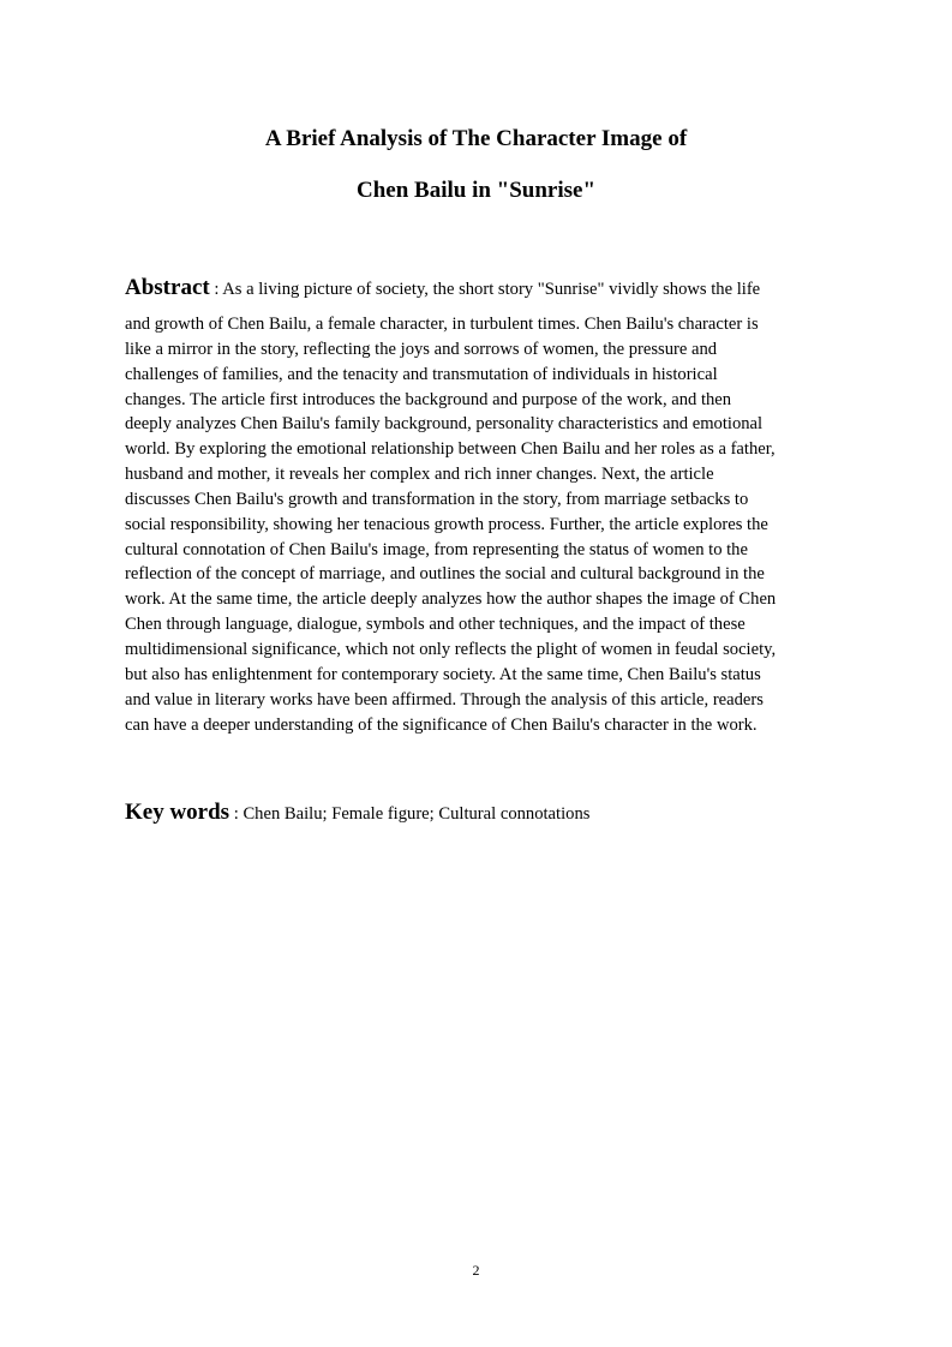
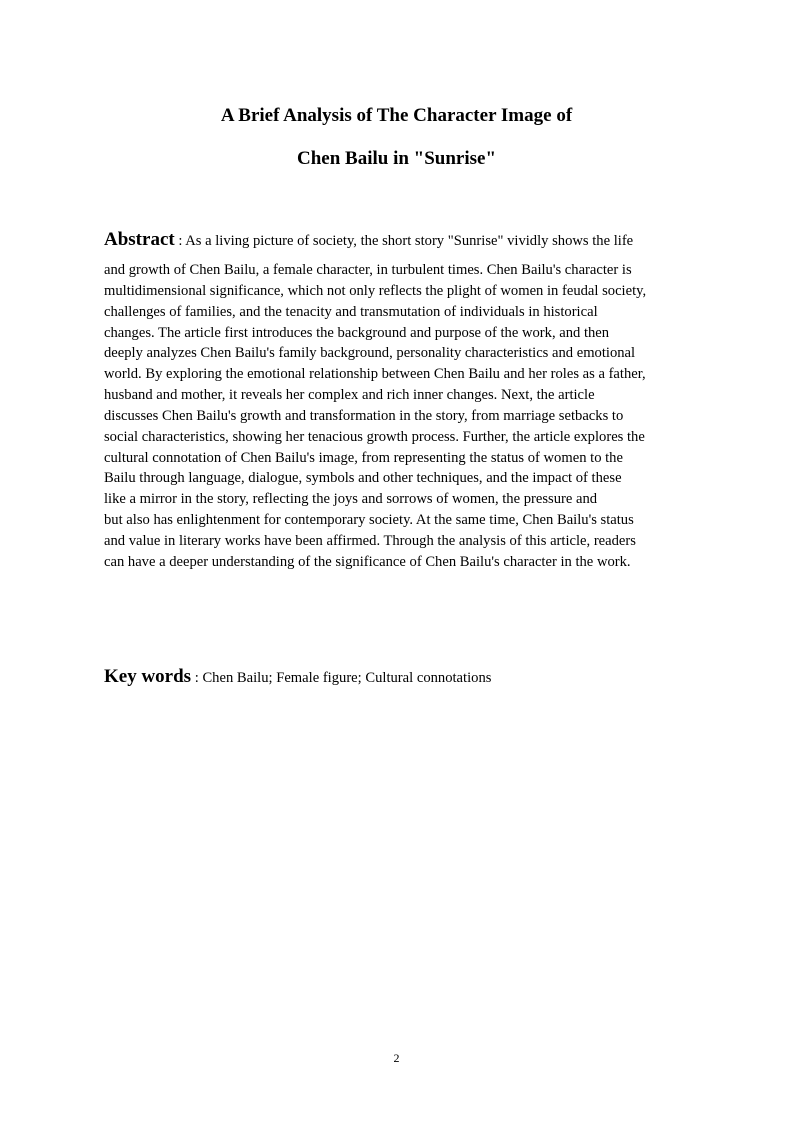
  A Brief Analysis of The Character Image of
  Chen Bailu in "Sunrise"
  Abstract : As a living picture of society, the short story "Sunrise" vividly shows the life
  and growth of Chen Bailu, a female character, in turbulent times. Chen Bailu's character is
- like a mirror in the story, reflecting the joys and sorrows of women, the pressure and
+ multidimensional significance, which not only reflects the plight of women in feudal society,
  challenges of families, and the tenacity and transmutation of individuals in historical
  changes. The article first introduces the background and purpose of the work, and then
  deeply analyzes Chen Bailu's family background, personality characteristics and emotional
  world. By exploring the emotional relationship between Chen Bailu and her roles as a father,
  husband and mother, it reveals her complex and rich inner changes. Next, the article
  discusses Chen Bailu's growth and transformation in the story, from marriage setbacks to
- social responsibility, showing her tenacious growth process. Further, the article explores the
+ social characteristics, showing her tenacious growth process. Further, the article explores the
  cultural connotation of Chen Bailu's image, from representing the status of women to the
- reflection of the concept of marriage, and outlines the social and cultural background in the
- work. At the same time, the article deeply analyzes how the author shapes the image of Chen
- Chen through language, dialogue, symbols and other techniques, and the impact of these
+ Bailu through language, dialogue, symbols and other techniques, and the impact of these
- multidimensional significance, which not only reflects the plight of women in feudal society,
+ like a mirror in the story, reflecting the joys and sorrows of women, the pressure and
  but also has enlightenment for contemporary society. At the same time, Chen Bailu's status
  and value in literary works have been affirmed. Through the analysis of this article, readers
  can have a deeper understanding of the significance of Chen Bailu's character in the work.
  Key words : Chen Bailu; Female figure; Cultural connotations
  2
